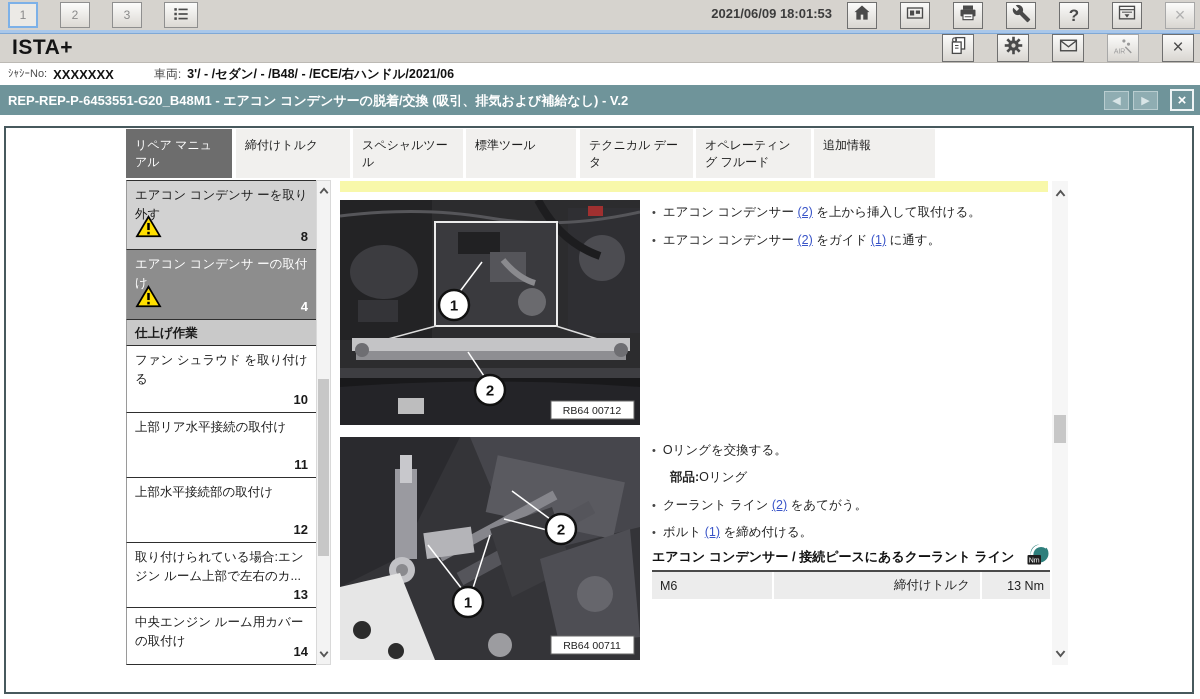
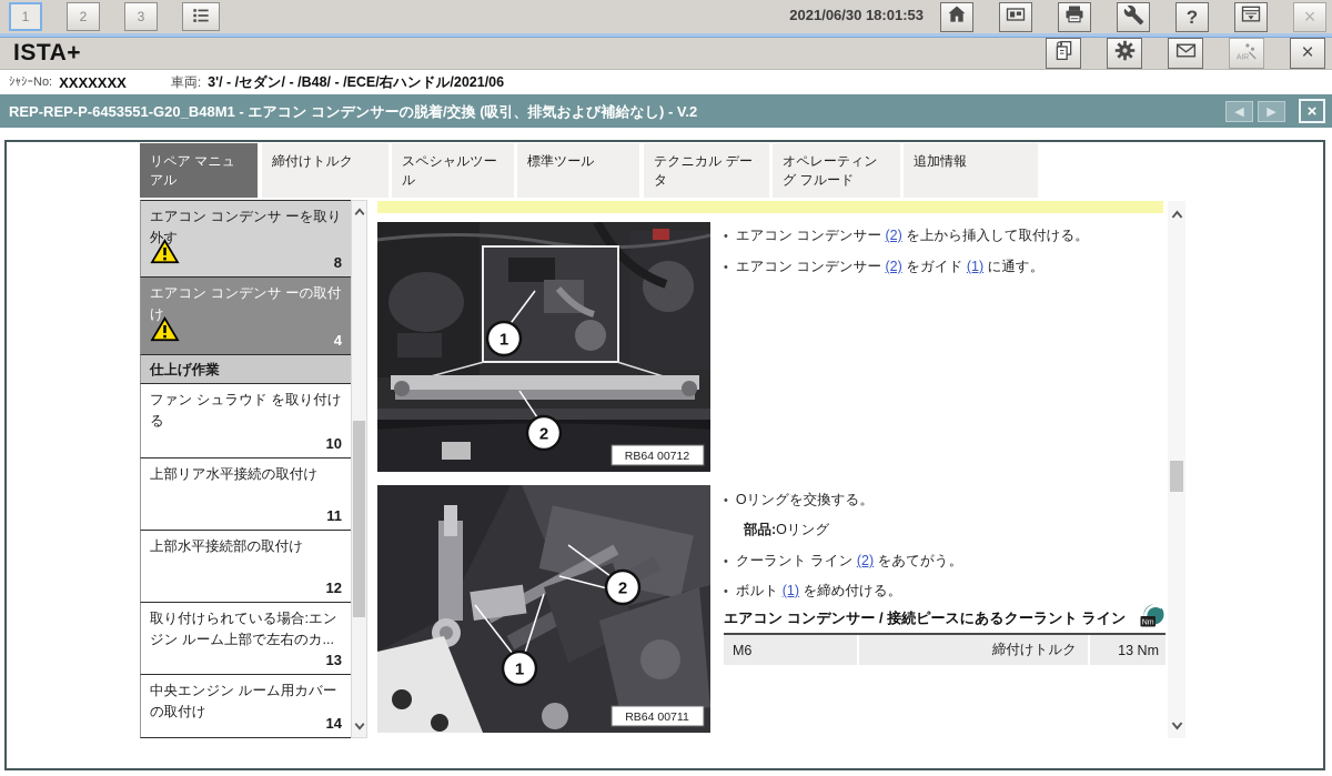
  1
  2
  3
- 2021/06/09 18:01:53
+ 2021/06/30 18:01:53
  ?
  ×
  ISTA+
  ×
  ｼｬｼｰNo:
  XXXXXXX
  車両:
  3'/ - /セダン/ - /B48/ - /ECE/右ハンドル/2021/06
  REP-REP-P-6453551-G20_B48M1 - エアコン コンデンサーの脱着/交換 (吸引、排気および補給なし) - V.2
  ◀
  ▶
  ×
  リペア マニュアル
  締付けトルク
  スペシャルツール
  標準ツール
  テクニカル データ
  オペレーティング フルード
  追加情報
  エアコン コンデンサ ーを取り外す
  8
  エアコン コンデンサ ーの取付け
  4
  仕上げ作業
  ファン シュラウド を取り付ける
  10
  上部リア水平接続の取付け
  11
  上部水平接続部の取付け
  12
  取り付けられている場合:エンジン ルーム上部で左右のカ...
  13
  中央エンジン ルーム用カバーの取付け
  14
  1
  2
  RB64 00712
  2
  1
  RB64 00711
  • エアコン コンデンサー (2) を上から挿入して取付ける。
  • エアコン コンデンサー (2) をガイド (1) に通す。
  • Oリングを交換する。
  部品:Oリング
  • クーラント ライン (2) をあてがう。
  • ボルト (1) を締め付ける。
  エアコン コンデンサー / 接続ピースにあるクーラント ライン
  M6
  締付けトルク
  13 Nm
